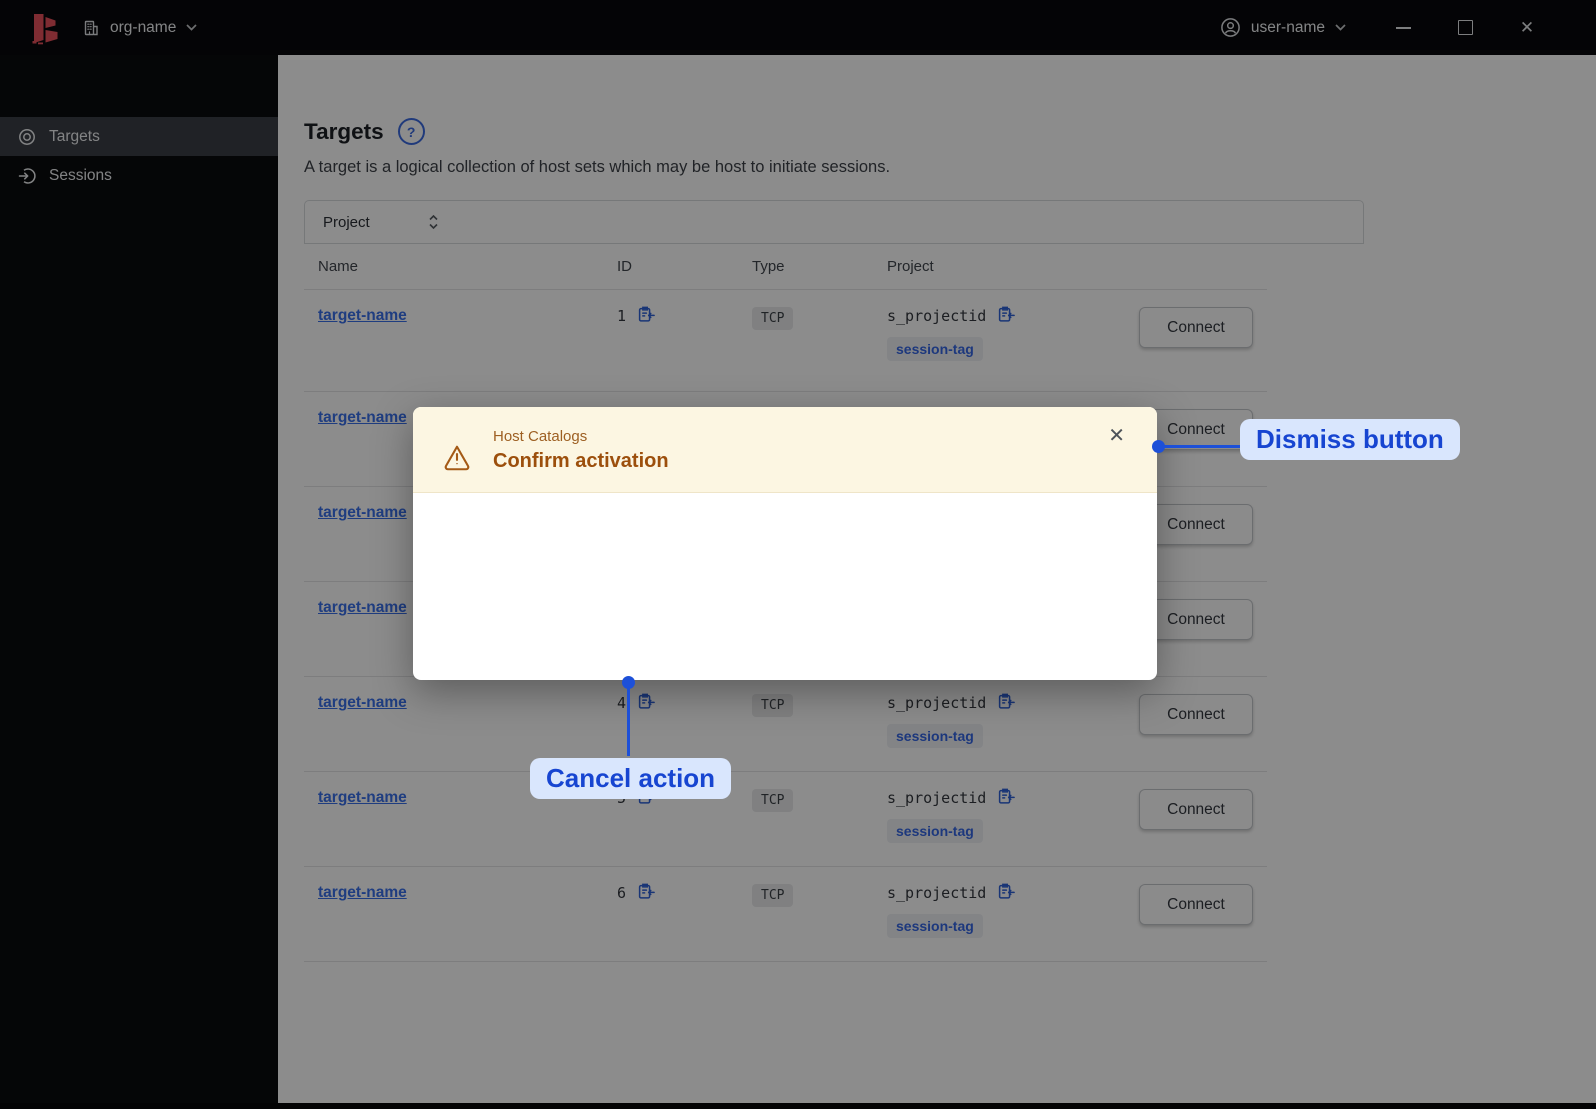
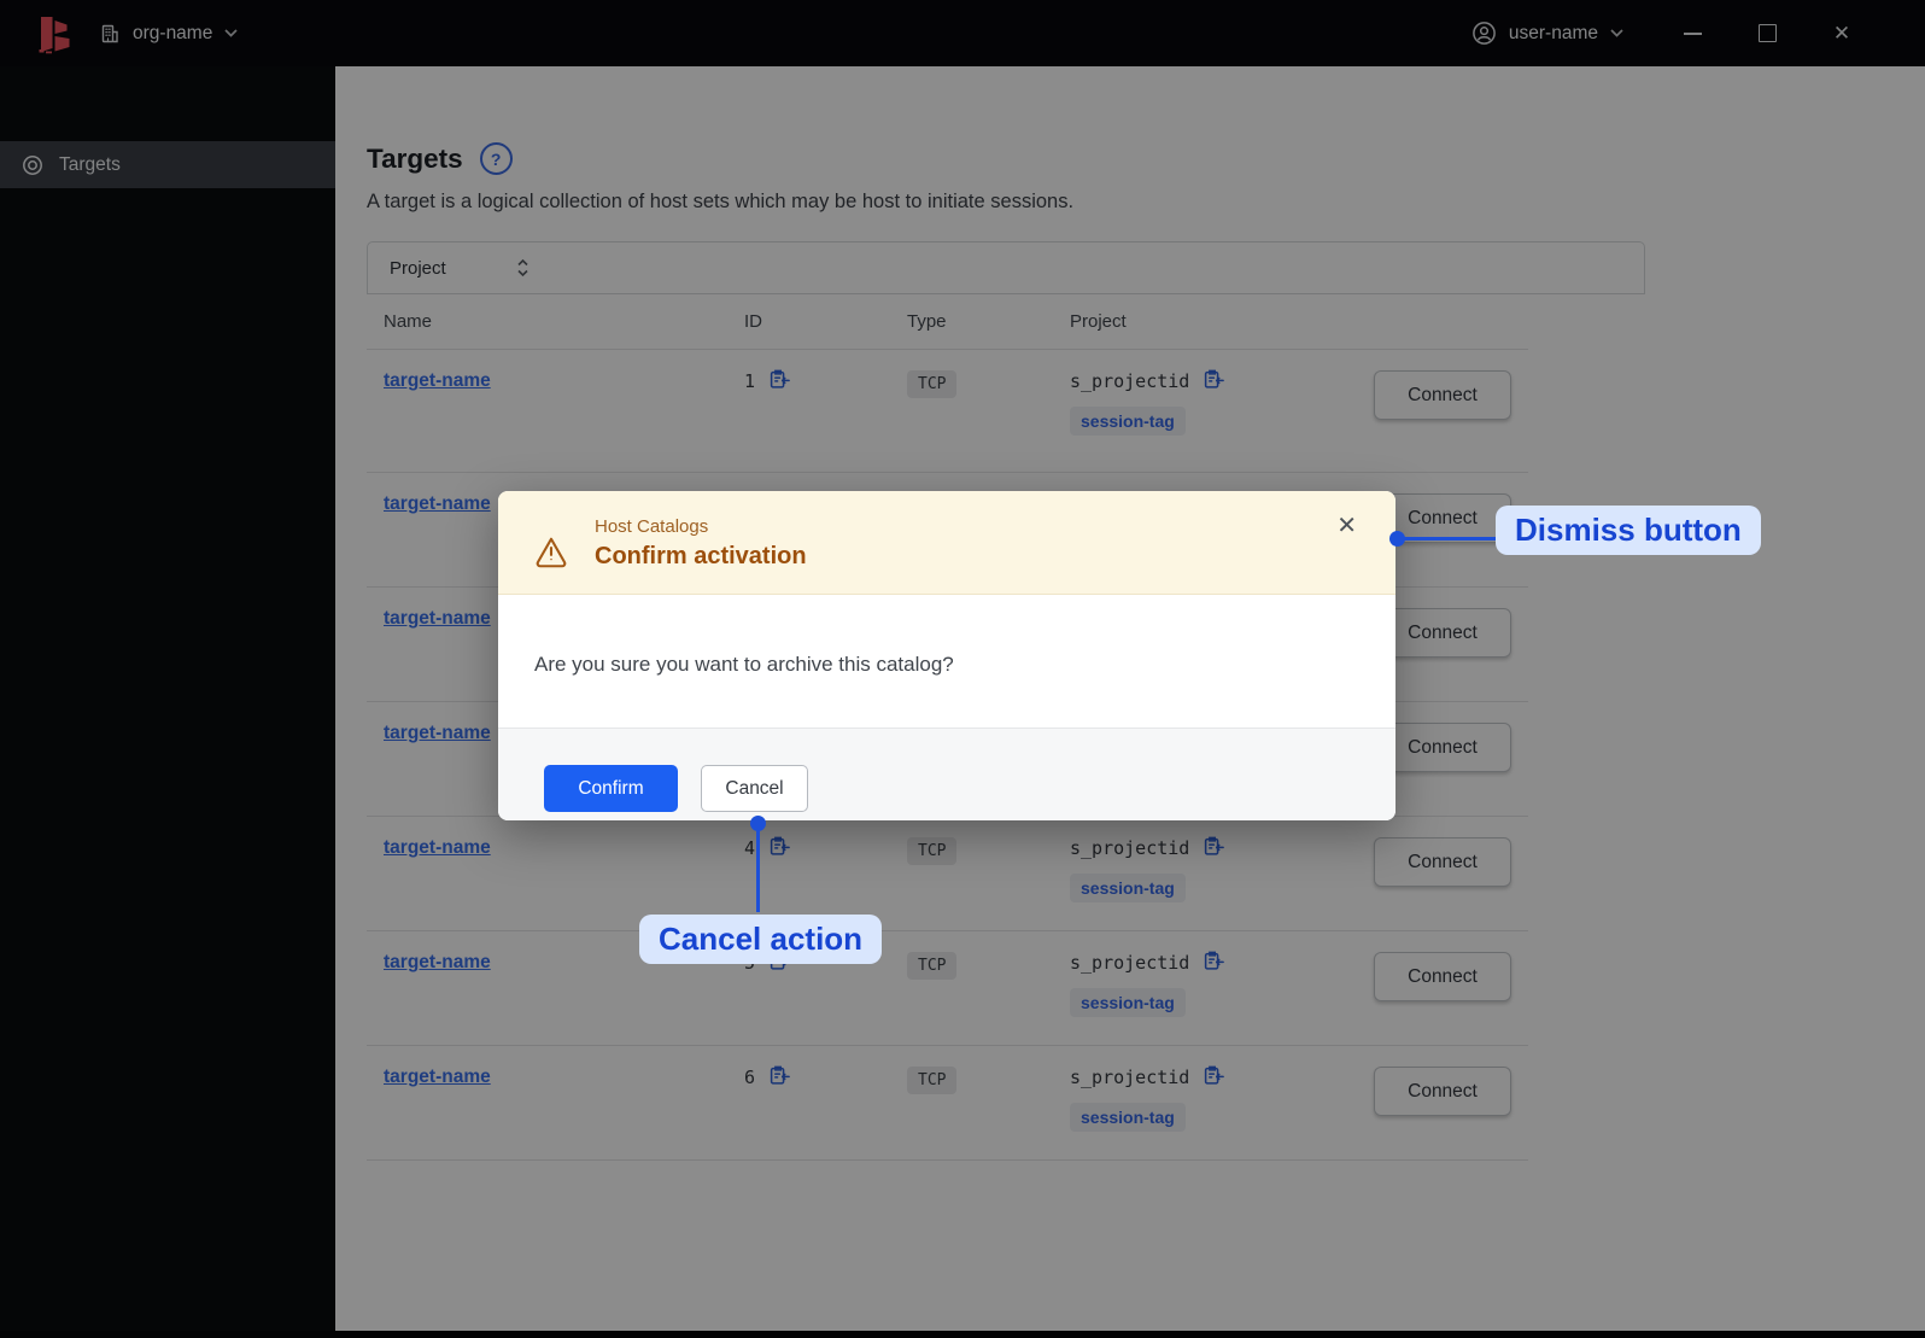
  org-name
  user-name
  ✕
  Targets
- Sessions
  Targets
  ?
  A target is a logical collection of host sets which may be host to initiate sessions.
  Project
  Name
  ID
  Type
  Project
  target-name
  1
  TCP
  s_projectid
  session-tag
  Connect
  target-name
  Connect
  target-name
  Connect
  target-name
  Connect
  target-name
  4
  TCP
  s_projectid
  session-tag
  Connect
  target-name
  TCP
  s_projectid
  session-tag
  Connect
  target-name
  6
  TCP
  s_projectid
  session-tag
  Connect
  Host Catalogs
  Confirm activation
  ✕
+ Are you sure you want to archive this catalog?
+ Confirm
+ Cancel
  Dismiss button
  Cancel action
